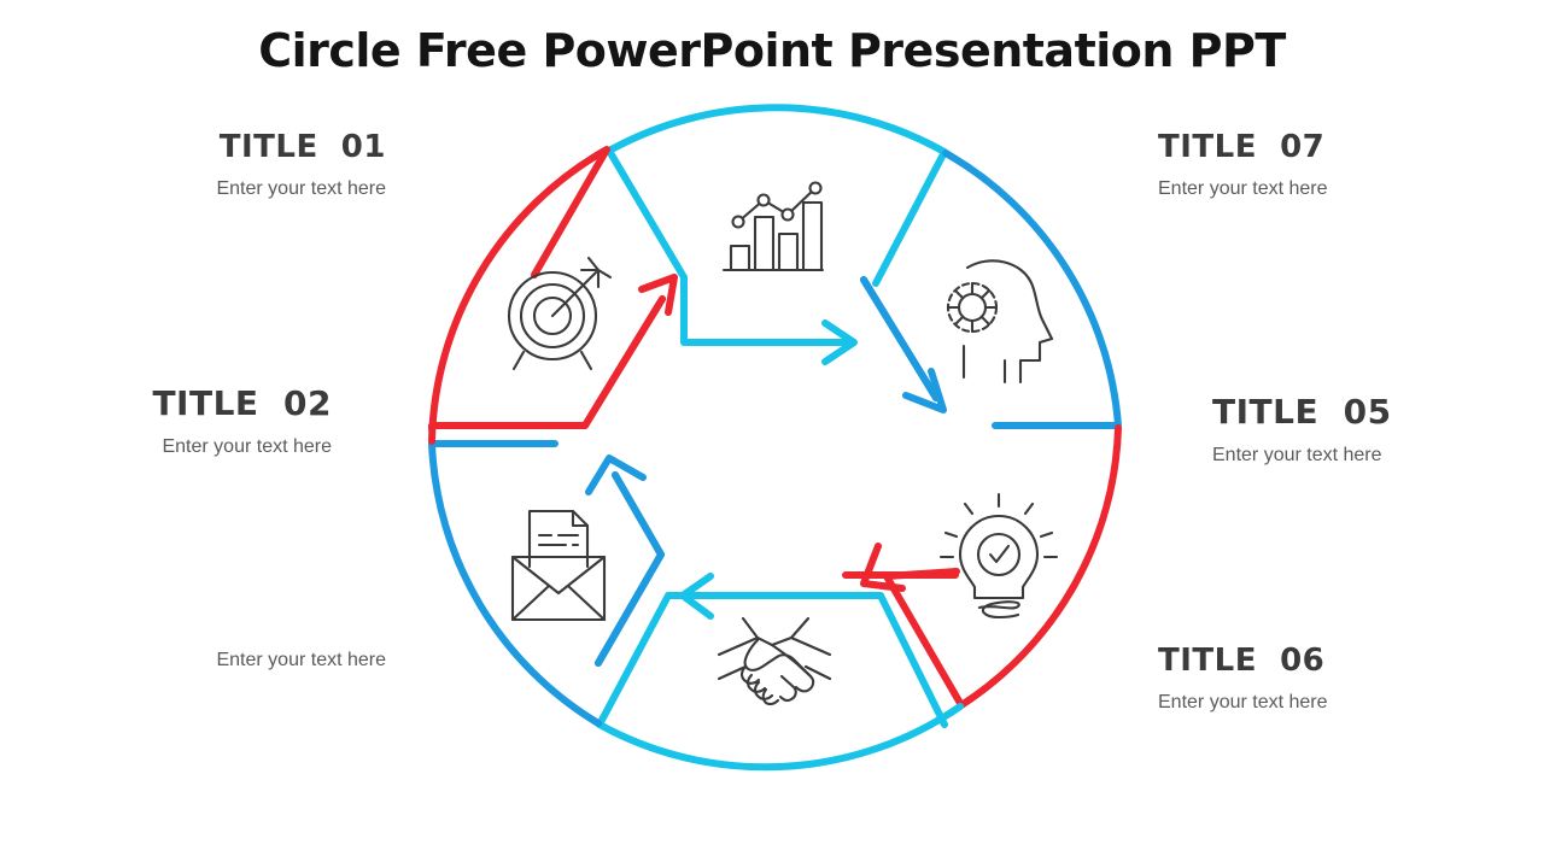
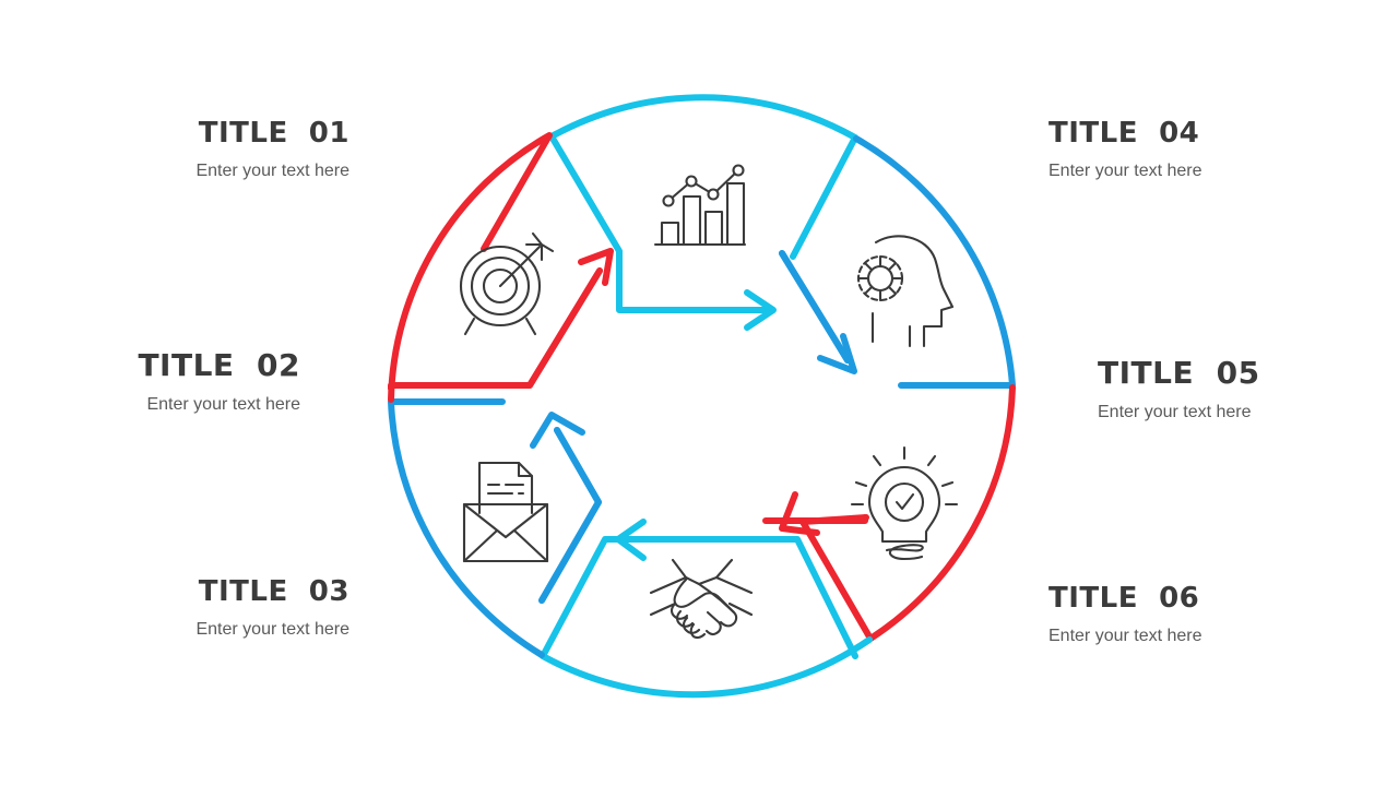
- Circle Free PowerPoint Presentation PPT
  TITLE 01
  Enter your text here
  TITLE 02
  Enter your text here
+ TITLE 03
  Enter your text here
- TITLE 07
+ TITLE 04
  Enter your text here
  TITLE 05
  Enter your text here
  TITLE 06
  Enter your text here
